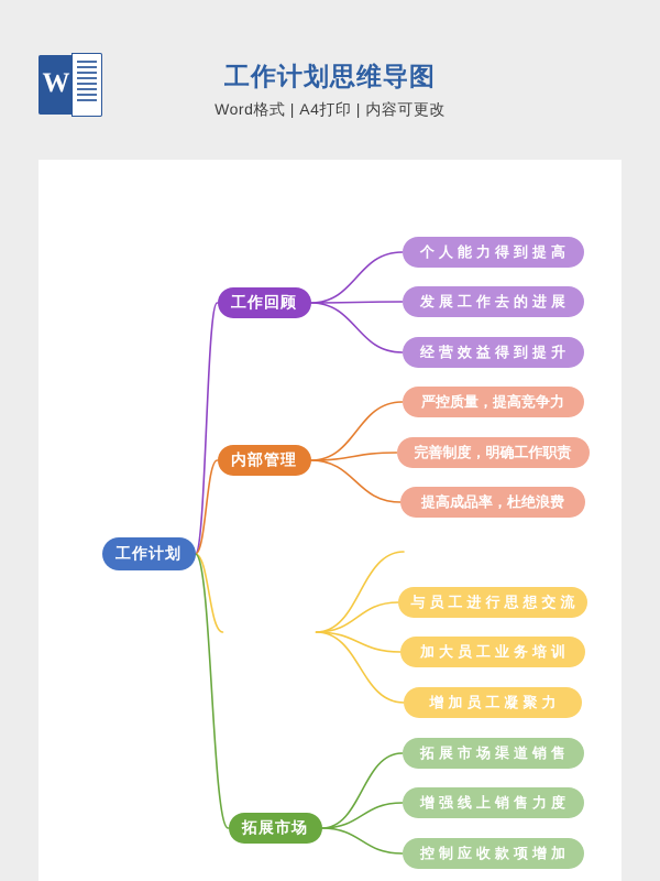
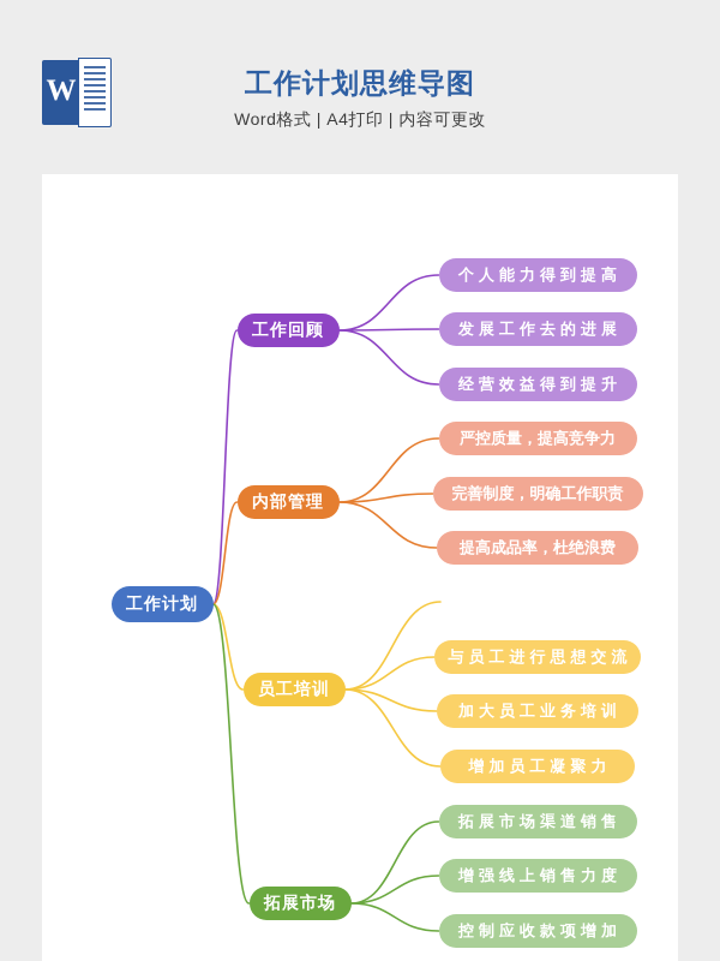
  W
  工作计划思维导图
  Word格式 | A4打印 | 内容可更改
  个人能力得到提高
  发展工作去的进展
  经营效益得到提升
  工作回顾
  严控质量，提高竞争力
  完善制度，明确工作职责
  提高成品率，杜绝浪费
  内部管理
  与员工进行思想交流
  加大员工业务培训
  增加员工凝聚力
+ 员工培训
  拓展市场渠道销售
  增强线上销售力度
  控制应收款项增加
  拓展市场
  工作计划
